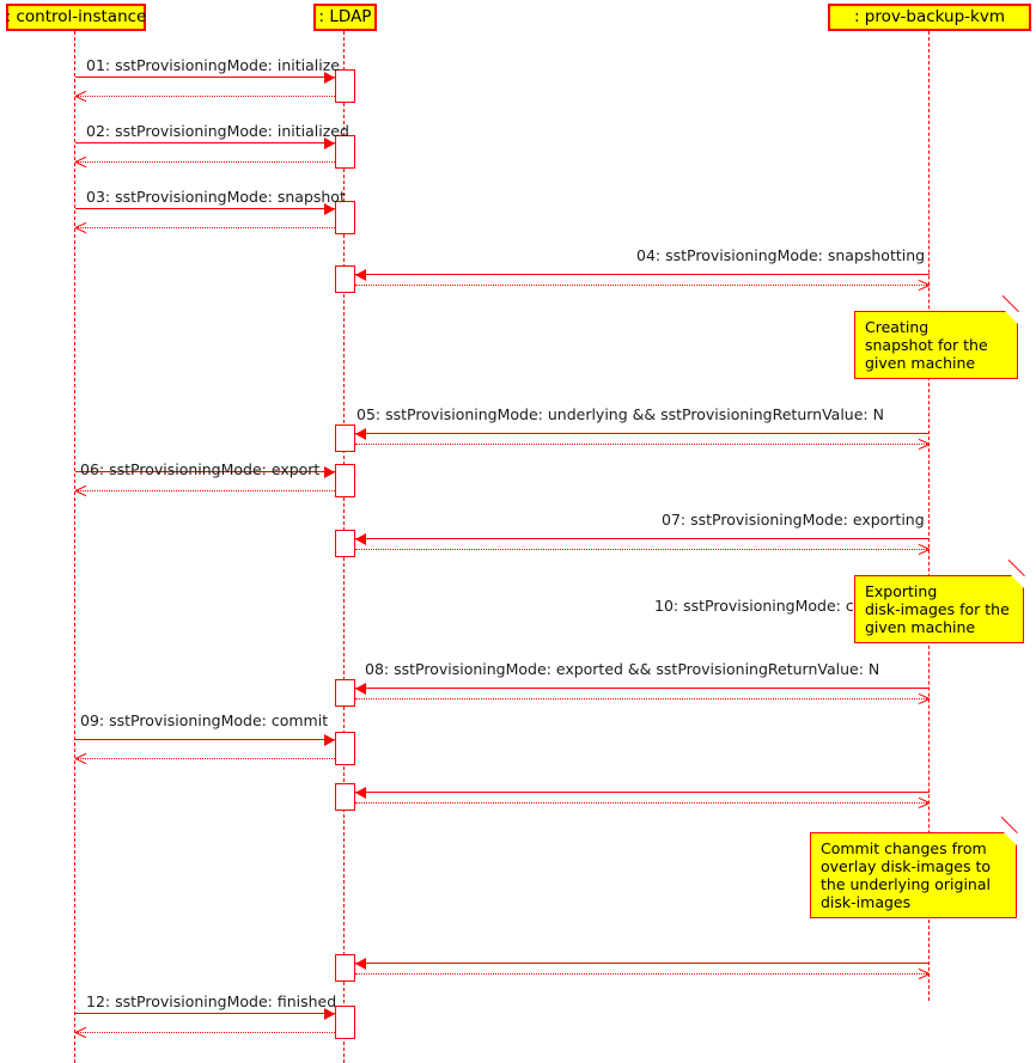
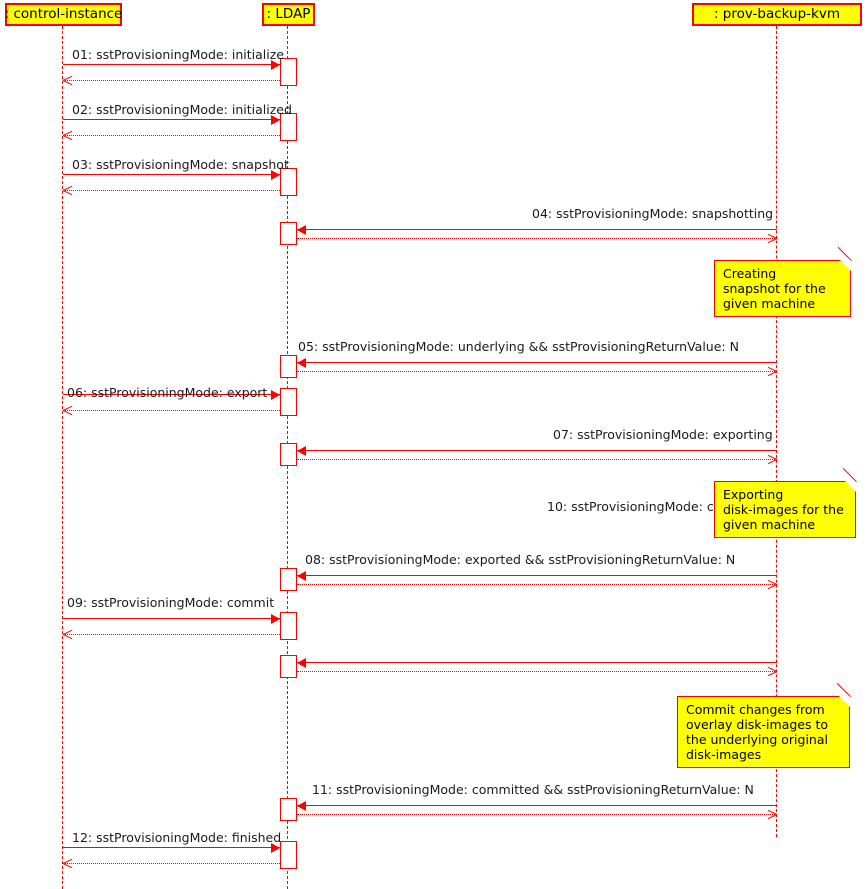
  01: sstProvisioningMode: initialize
  02: sstProvisioningMode: initialized
  03: sstProvisioningMode: snapshot
  04: sstProvisioningMode: snapshotting
  05: sstProvisioningMode: underlying && sstProvisioningReturnValue: N
  06: sstProvisioningMode: export
  07: sstProvisioningMode: exporting
  08: sstProvisioningMode: exported && sstProvisioningReturnValue: N
  09: sstProvisioningMode: commit
  10: sstProvisioningMode: c
+ 11: sstProvisioningMode: committed && sstProvisioningReturnValue: N
  12: sstProvisioningMode: finished
  Creating
  snapshot for the
  given machine
  Exporting
  disk-images for the
  given machine
  Commit changes from
  overlay disk-images to
  the underlying original
  disk-images
  : control-instance
  : LDAP
  : prov-backup-kvm
